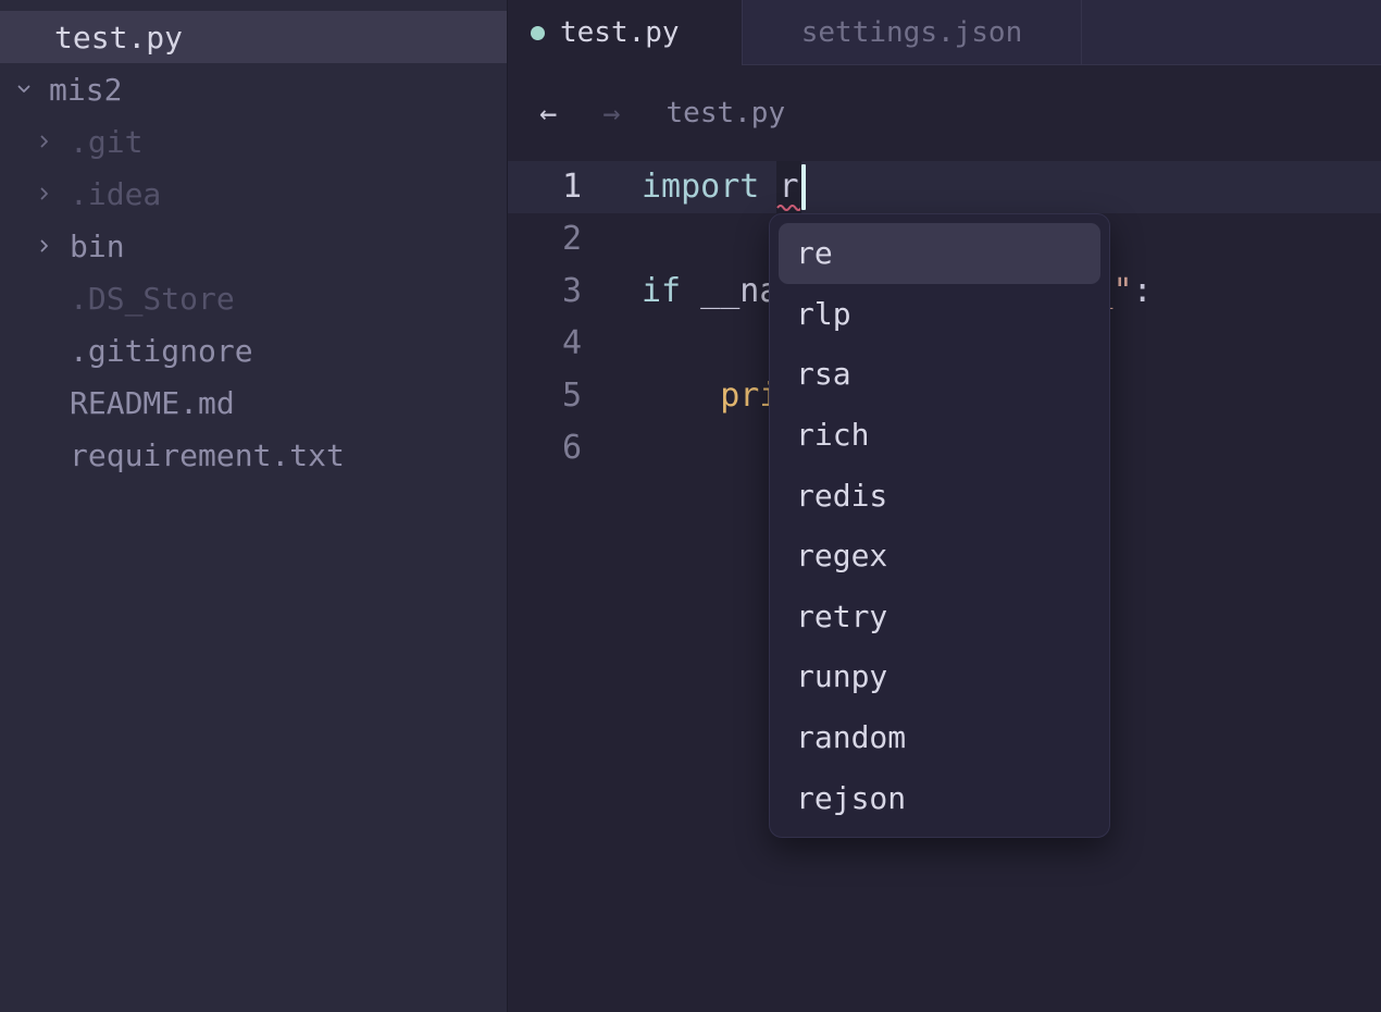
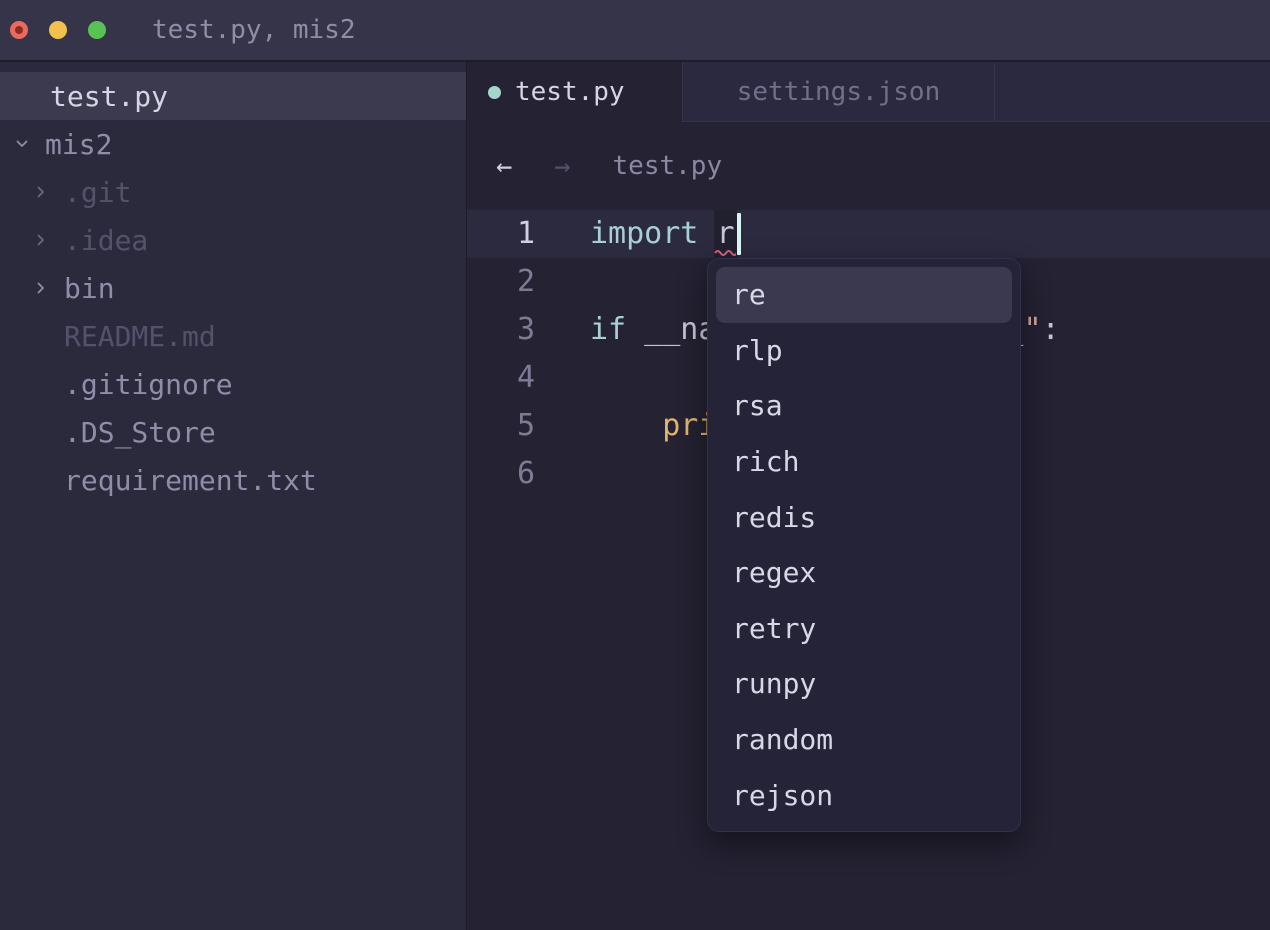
+ test.py, mis2
  test.py
  mis2
  .git
  .idea
  bin
- .DS_Store
+ README.md
  .gitignore
- README.md
+ .DS_Store
  requirement.txt
  test.py
  settings.json
  ←
  →
  test.py
  1
  import r
  2
  3
  4
  5
  6
  re
  rlp
  rsa
  rich
  redis
  regex
  retry
  runpy
  random
  rejson
